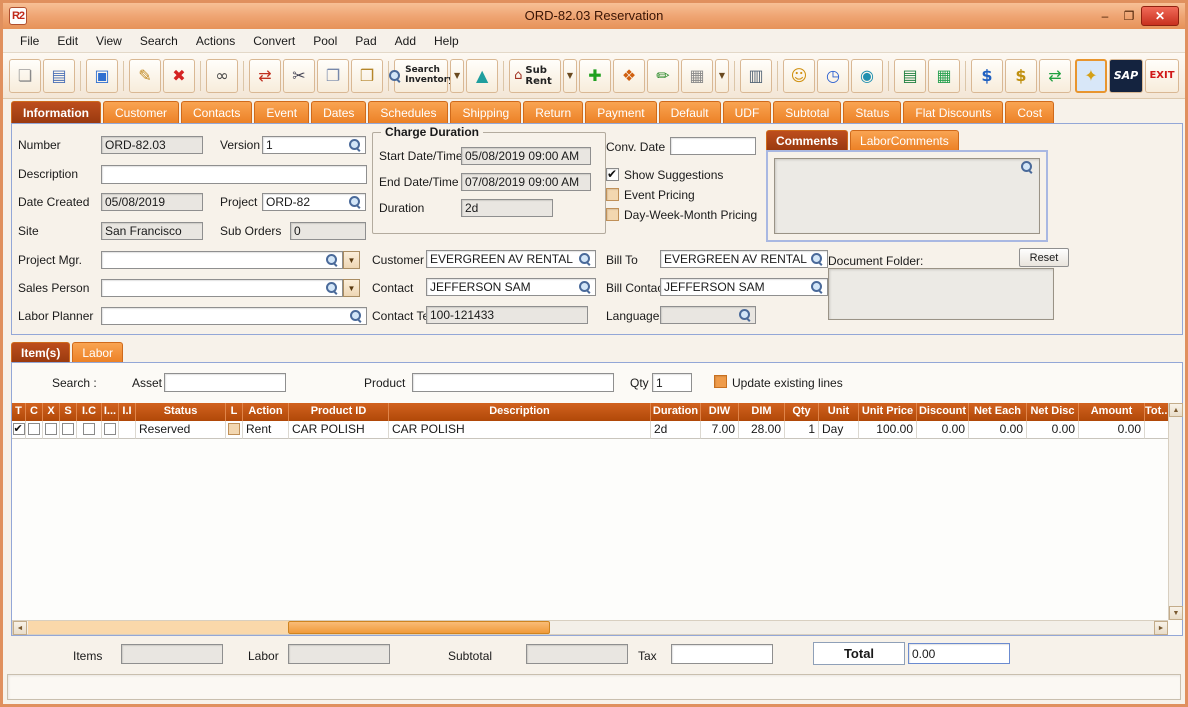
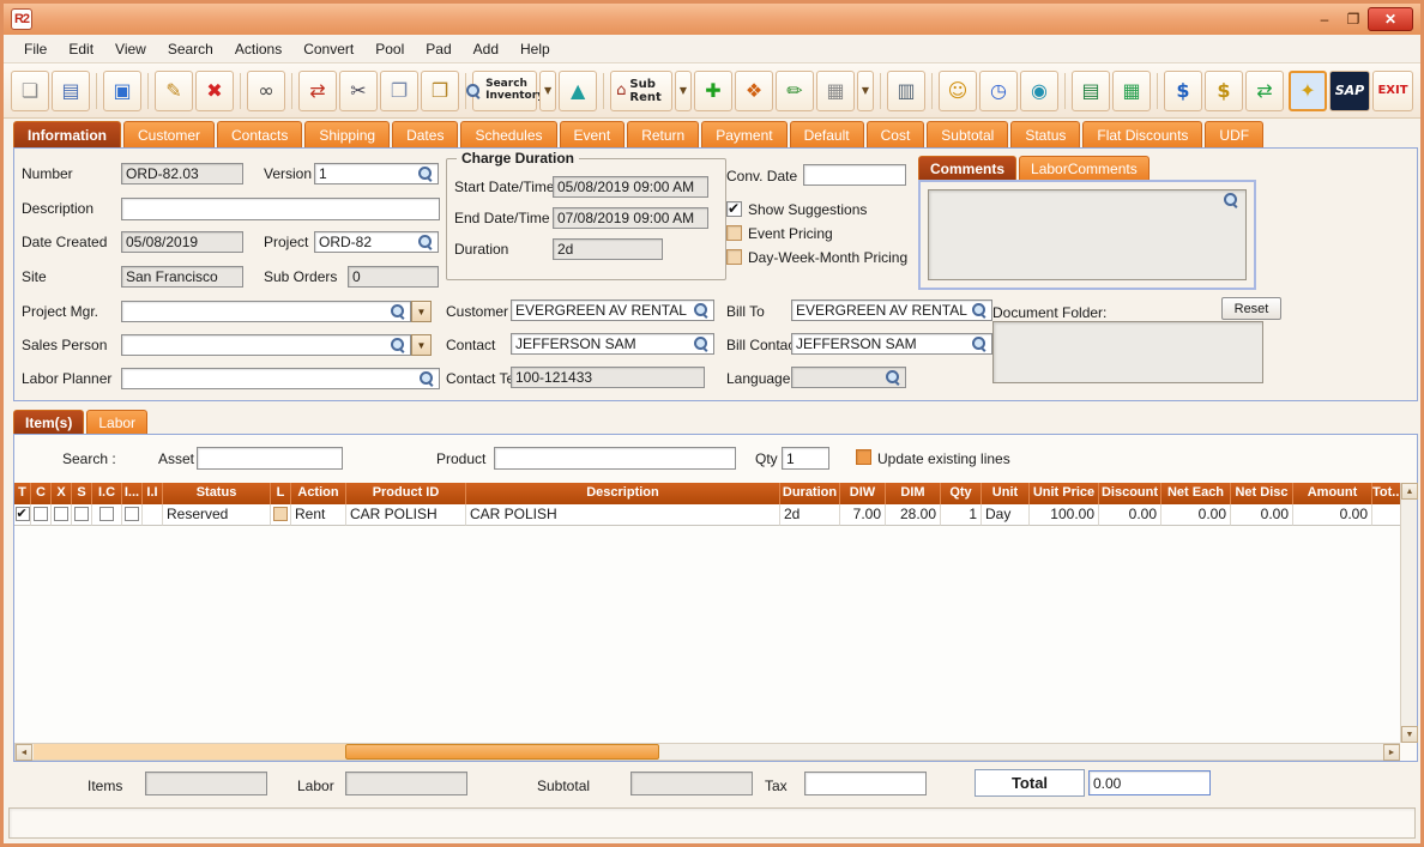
  R2
- ORD-82.03 Reservation
  –
  ❐
  ✕
  File
  Edit
  View
  Search
  Actions
  Convert
  Pool
  Pad
  Add
  Help
  ❏
  ▤
  ▣
  ✎
  ✖
  ∞
  ⇄
  ✂
  ❐
  ❒
  Search
  Inventor
  ▼
  ▲
  ⌂
  Sub Rent
  ▼
  ✚
  ❖
  ✏
  ▦
  ▼
  ▥
  ☺
  ◷
  ◉
  ▤
  ▦
  $
  $
  ⇄
  ✦
  SAP
  EXIT
  Information
  Customer
  Contacts
- Event
+ Shipping
  Dates
  Schedules
- Shipping
+ Event
  Return
  Payment
  Default
- UDF
+ Cost
  Subtotal
  Status
  Flat Discounts
- Cost
+ UDF
  Number
  ORD-82.03
  Version
  1
  Description
  Date Created
  05/08/2019
  Project
  ORD-82
  Site
  San Francisco
  Sub Orders
  0
  Project Mgr.
  ▼
  Sales Person
  ▼
  Labor Planner
  Charge Duration
  Start Date/Time
  05/08/2019 09:00 AM
  End Date/Time
  07/08/2019 09:00 AM
  Duration
  2d
  Conv. Date
  Show Suggestions
  Event Pricing
  Day-Week-Month Pricing
  Customer
  EVERGREEN AV RENTAL
  Bill To
  EVERGREEN AV RENTAL
  Contact
  JEFFERSON SAM
  Bill Conta
  JEFFERSON SAM
  Contact T
  100-121433
  Language
  Comments
  LaborComments
  Document Folder:
  Reset
  Item(s)
  Labor
  Search :
  Asset
  Product
  Qty
  1
  Update existing lines
  T
  C
  X
  S
  I.C
  I...
  I.I
  Status
  L
  Action
  Product ID
  Description
  Duration
  DIW
  DIM
  Qty
  Unit
  Unit Price
  Discount
  Net Each
  Net Disc
  Amount
  Tot..
  Reserved
  Rent
  CAR POLISH
  CAR POLISH
  2d
  7.00
  28.00
  1
  Day
  100.00
  0.00
  0.00
  0.00
  0.00
  Items
  Labor
  Subtotal
  Tax
  Total
  0.00
